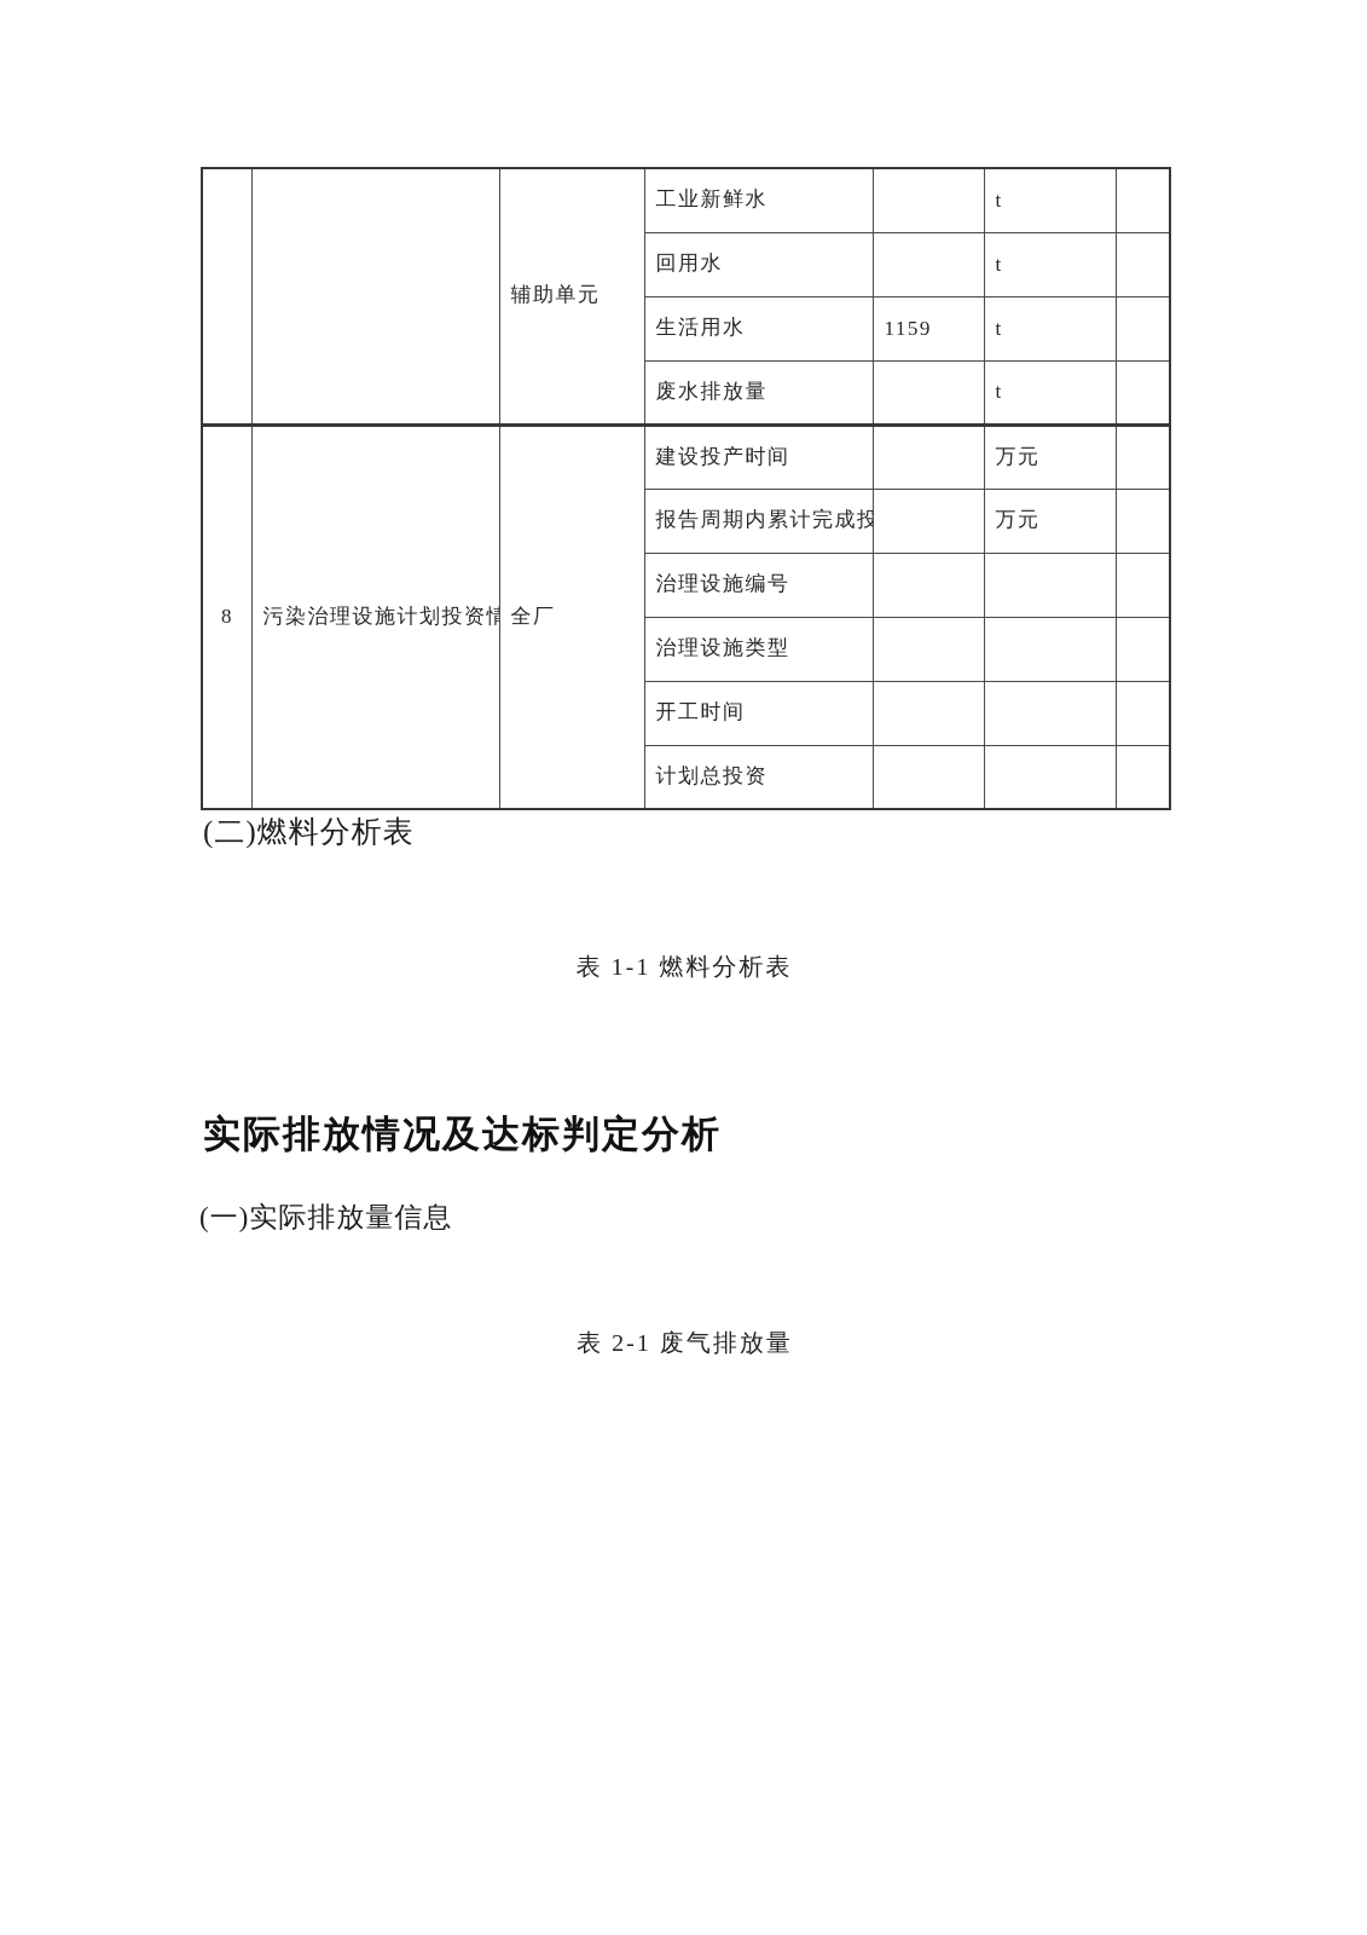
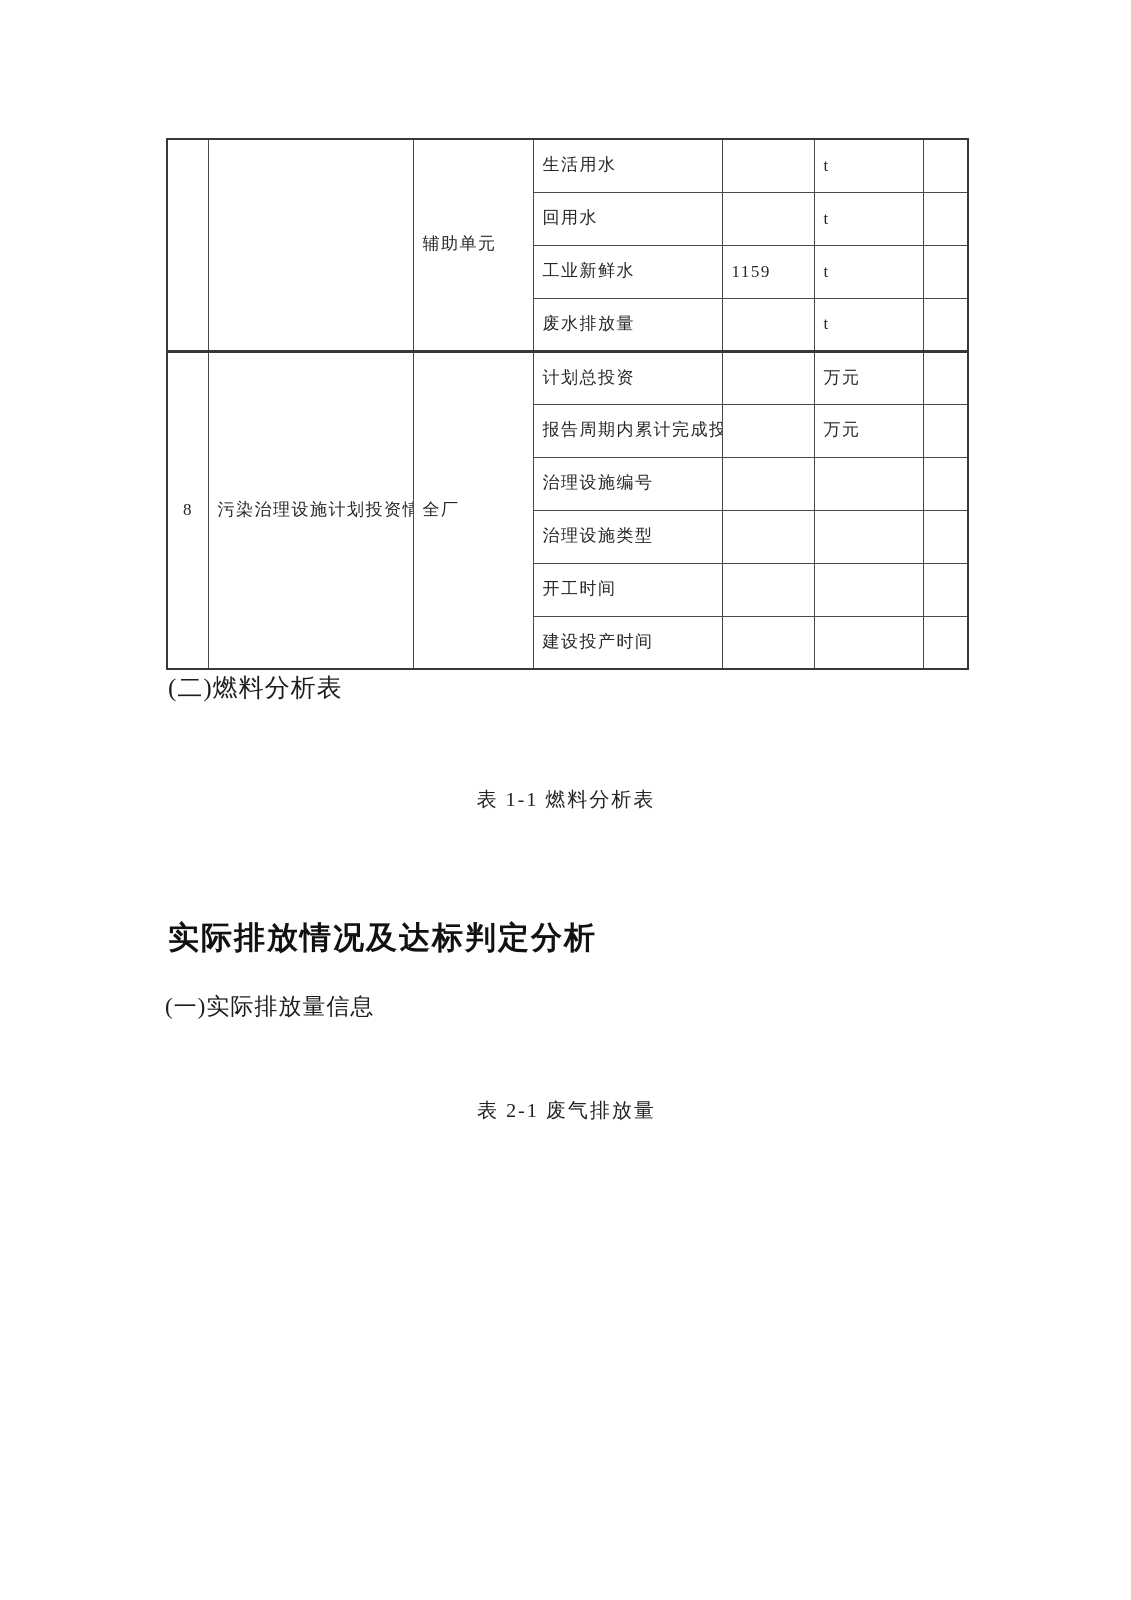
- 		辅助单元	工业新鲜水		t
+ 		辅助单元	生活用水		t
  回用水		t
- 生活用水	1159	t
+ 工业新鲜水	1159	t
  废水排放量		t
- 8	污染治理设施计划投资情	全厂	建设投产时间		万元
+ 8	污染治理设施计划投资情	全厂	计划总投资		万元
  报告周期内累计完成投		万元
  治理设施编号
  治理设施类型
  开工时间
- 计划总投资
+ 建设投产时间
  (二)燃料分析表
  表 1-1 燃料分析表
  实际排放情况及达标判定分析
  (一)实际排放量信息
  表 2-1 废气排放量
